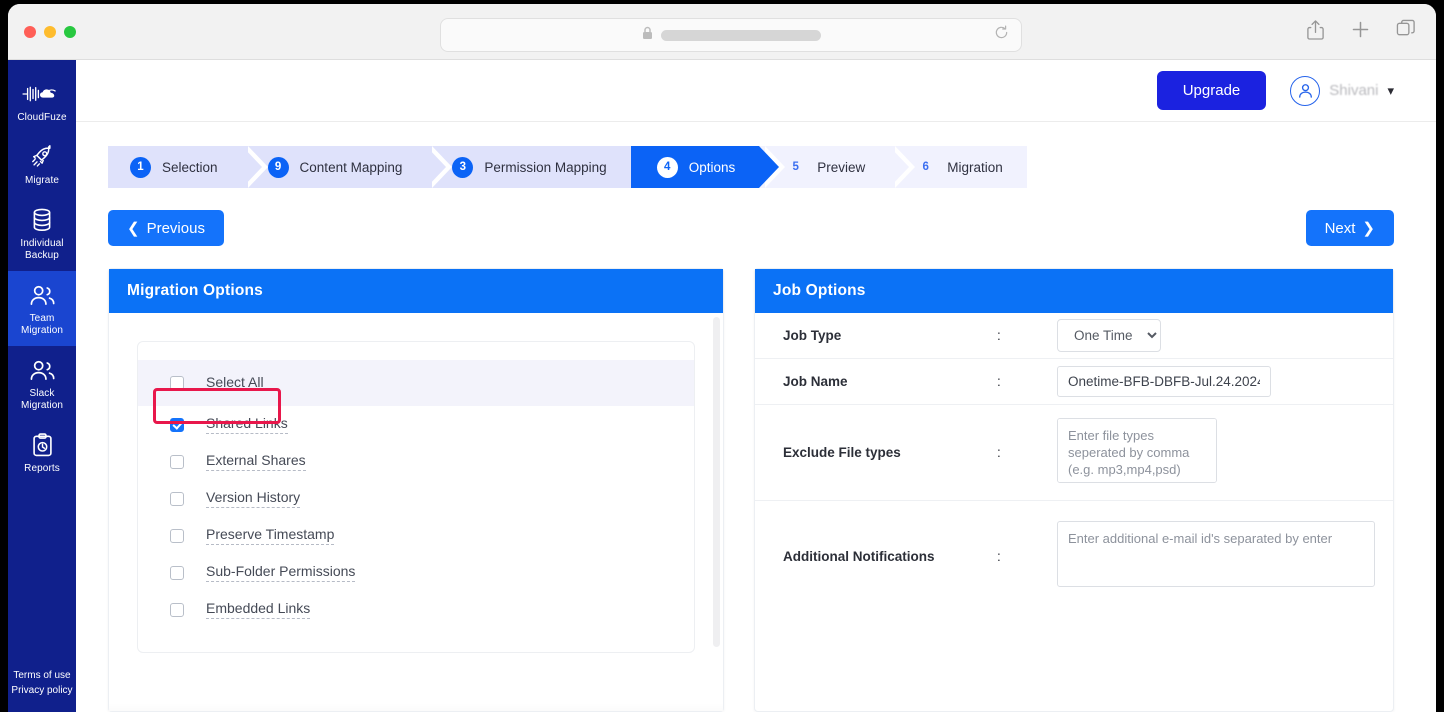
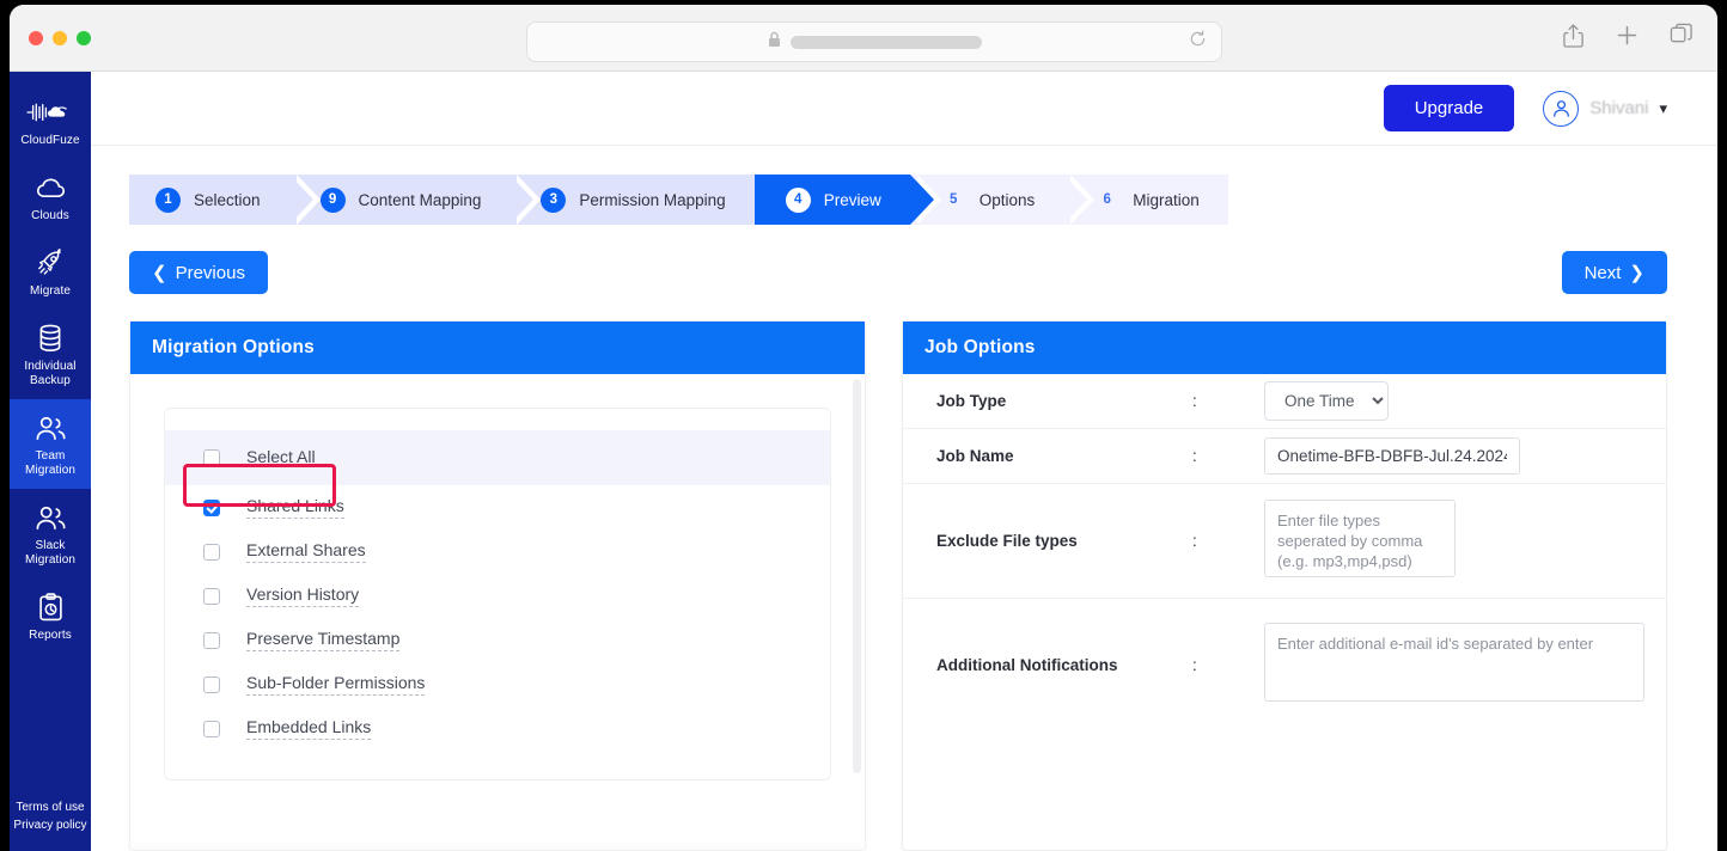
  CloudFuze
+ Clouds
  Migrate
  Individual Backup
  Team Migration
  Slack Migration
  Reports
  Terms of use
  Privacy policy
  Upgrade
  Shivani
  ▾
  1
  Selection
  9
  Content Mapping
  3
  Permission Mapping
  4
- Options
+ Preview
  5
- Preview
+ Options
  6
  Migration
  ❮
  Previous
  Next
  ❯
  Migration Options
  Select All
  Shared Links
  External Shares
  Version History
  Preserve Timestamp
  Sub-Folder Permissions
  Embedded Links
  Job Options
  Job Type
  :
  One Time
  Job Name
  :
  Onetime-BFB-DBFB-Jul.24.202
  Exclude File types
  :
  Additional Notifications
  :
  Enter additional e-mail id's separated by enter
